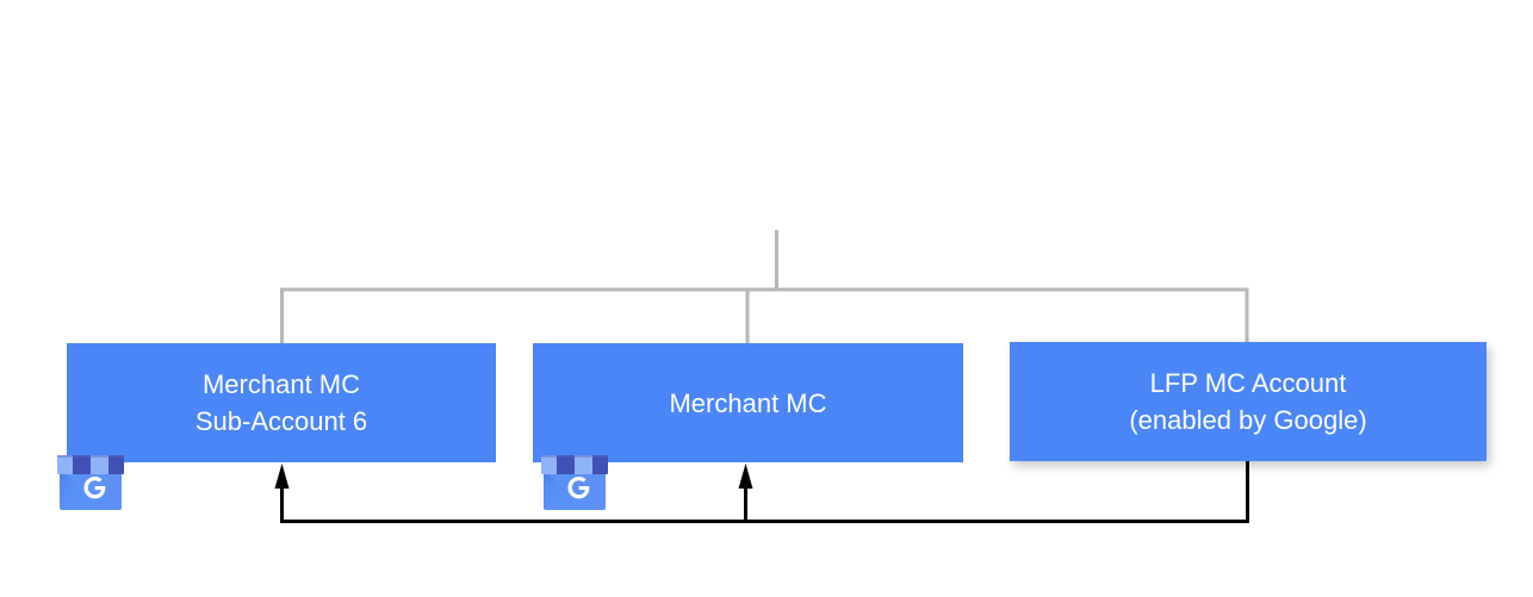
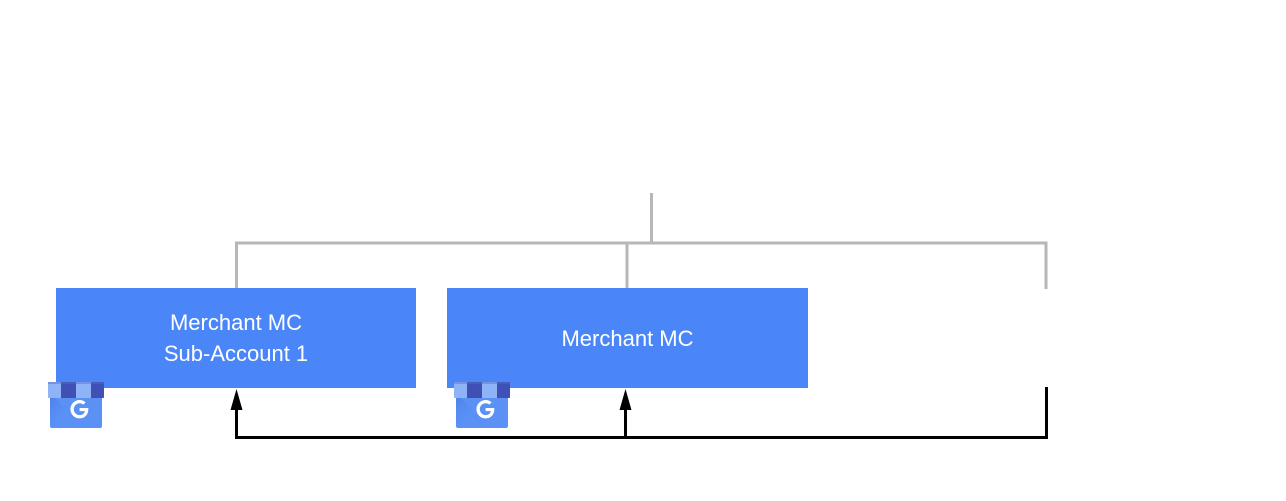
  Merchant MC
- Sub-Account 6
+ Sub-Account 1
  Merchant MC
- LFP MC Account
- (enabled by Google)
